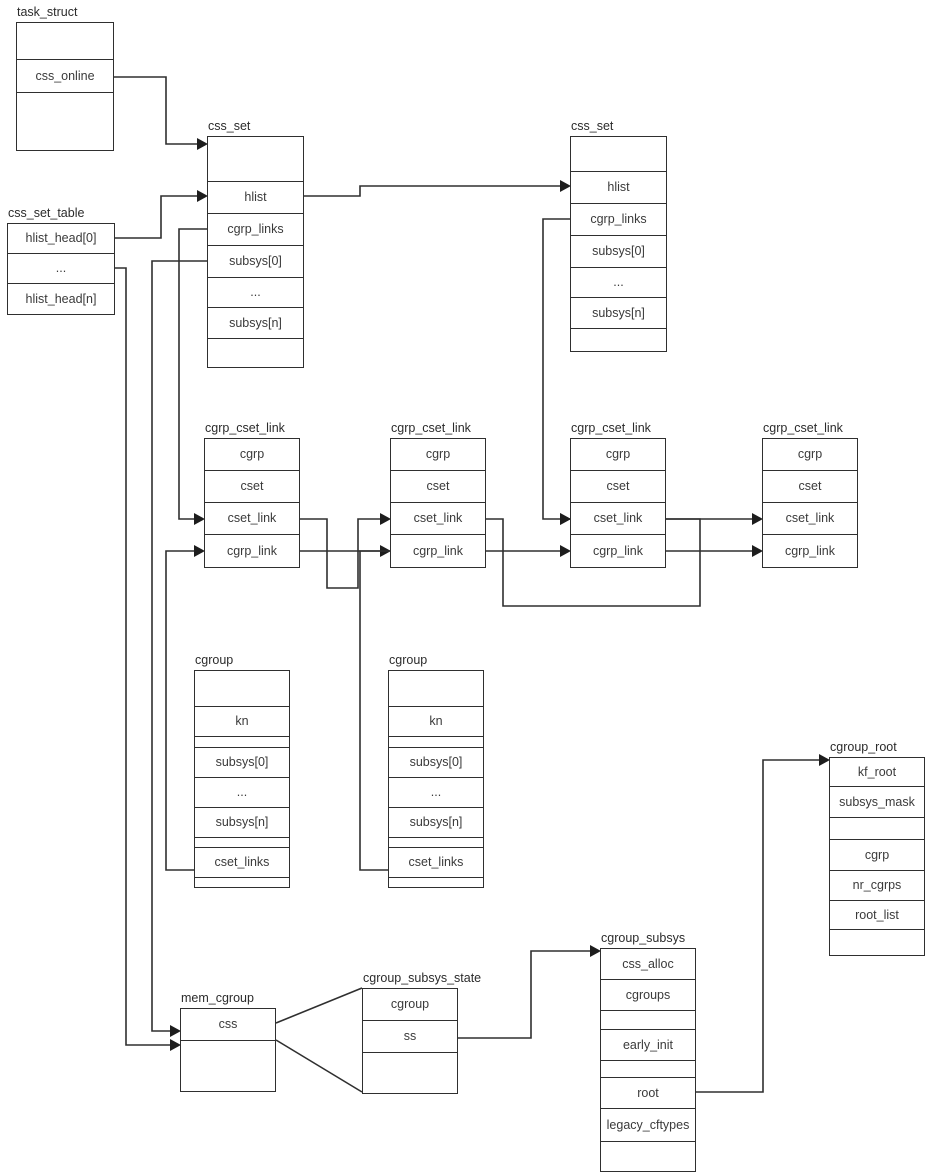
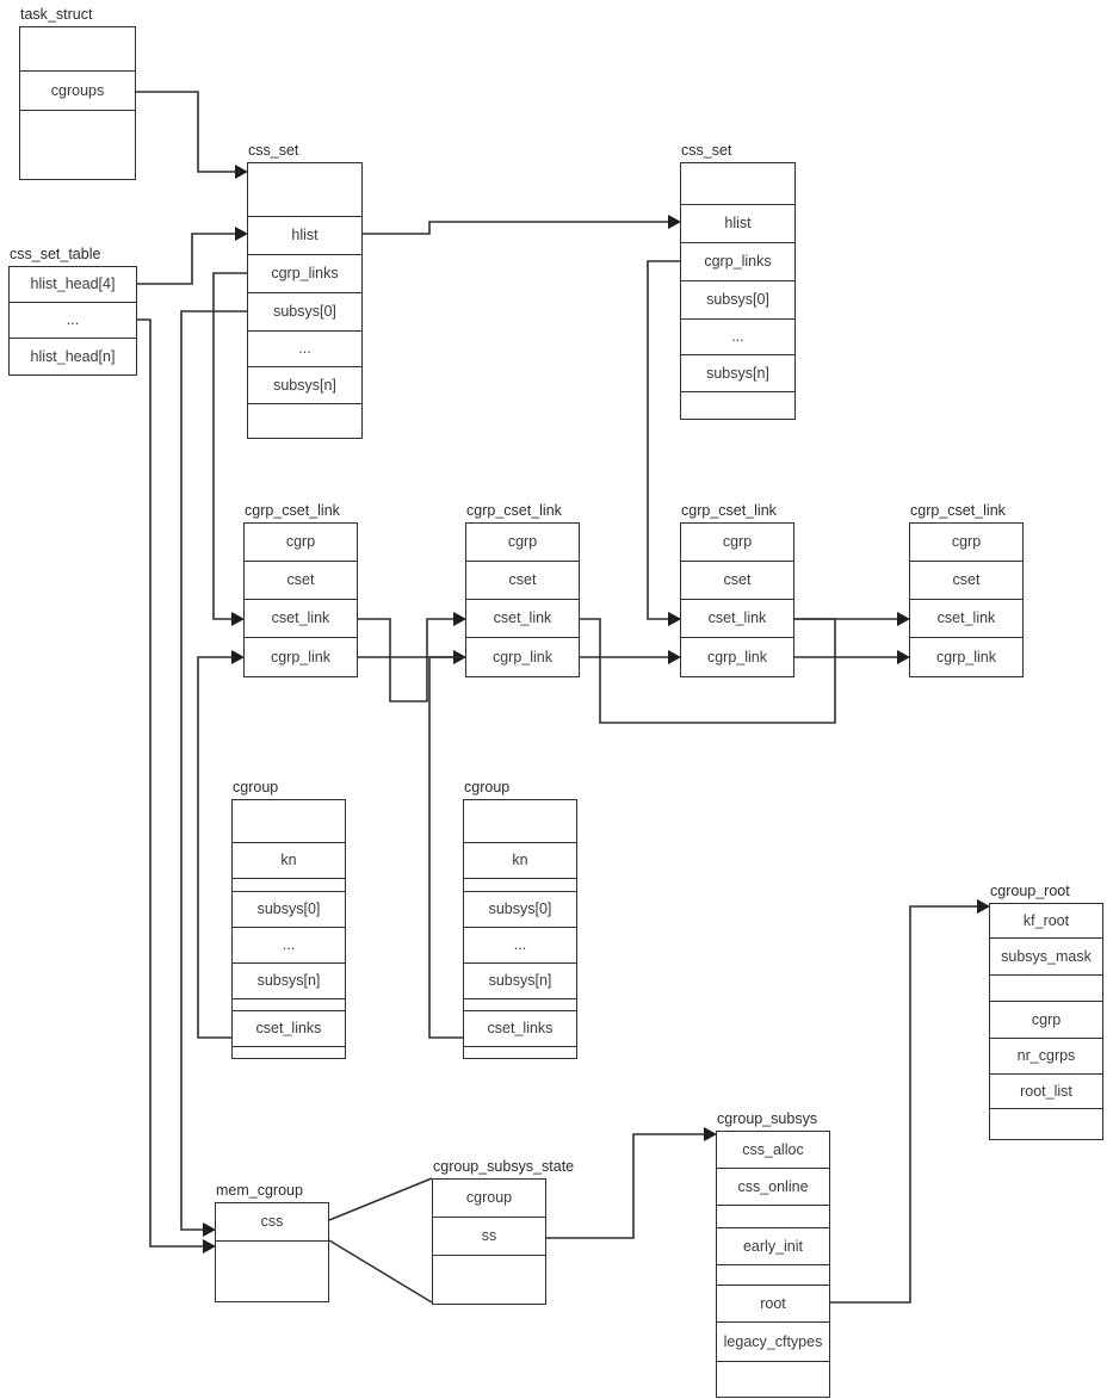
  task_struct
- css_online
+ cgroups
  css_set_table
- hlist_head[0]
+ hlist_head[4]
  ...
  hlist_head[n]
  css_set
  hlist
  cgrp_links
  subsys[0]
  ...
  subsys[n]
  css_set
  hlist
  cgrp_links
  subsys[0]
  ...
  subsys[n]
  cgrp_cset_link
  cgrp
  cset
  cset_link
  cgrp_link
  cgrp_cset_link
  cgrp
  cset
  cset_link
  cgrp_link
  cgrp_cset_link
  cgrp
  cset
  cset_link
  cgrp_link
  cgrp_cset_link
  cgrp
  cset
  cset_link
  cgrp_link
  cgroup
  kn
  subsys[0]
  ...
  subsys[n]
  cset_links
  cgroup
  kn
  subsys[0]
  ...
  subsys[n]
  cset_links
  cgroup_root
  kf_root
  subsys_mask
  cgrp
  nr_cgrps
  root_list
  mem_cgroup
  css
  cgroup_subsys_state
  cgroup
  ss
  cgroup_subsys
  css_alloc
- cgroups
+ css_online
  early_init
  root
  legacy_cftypes
